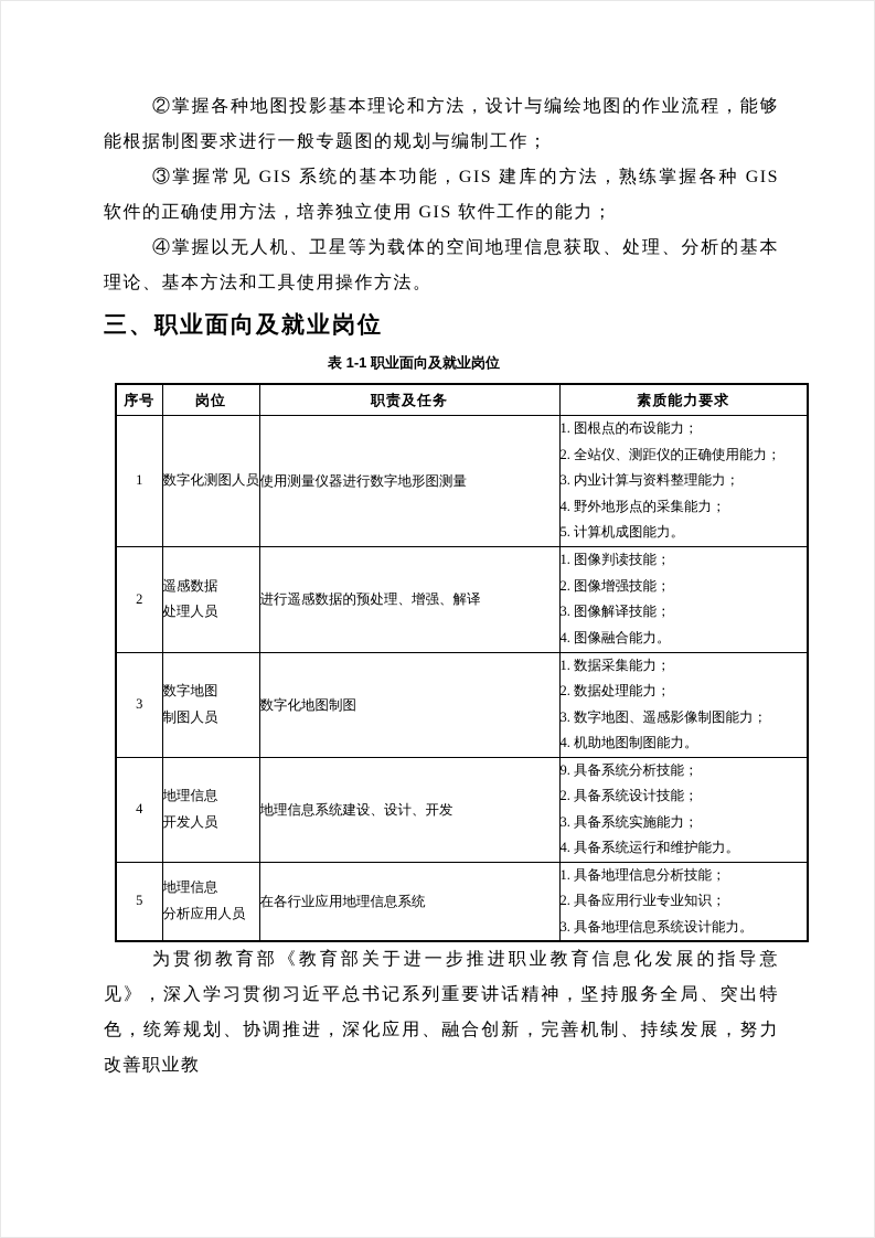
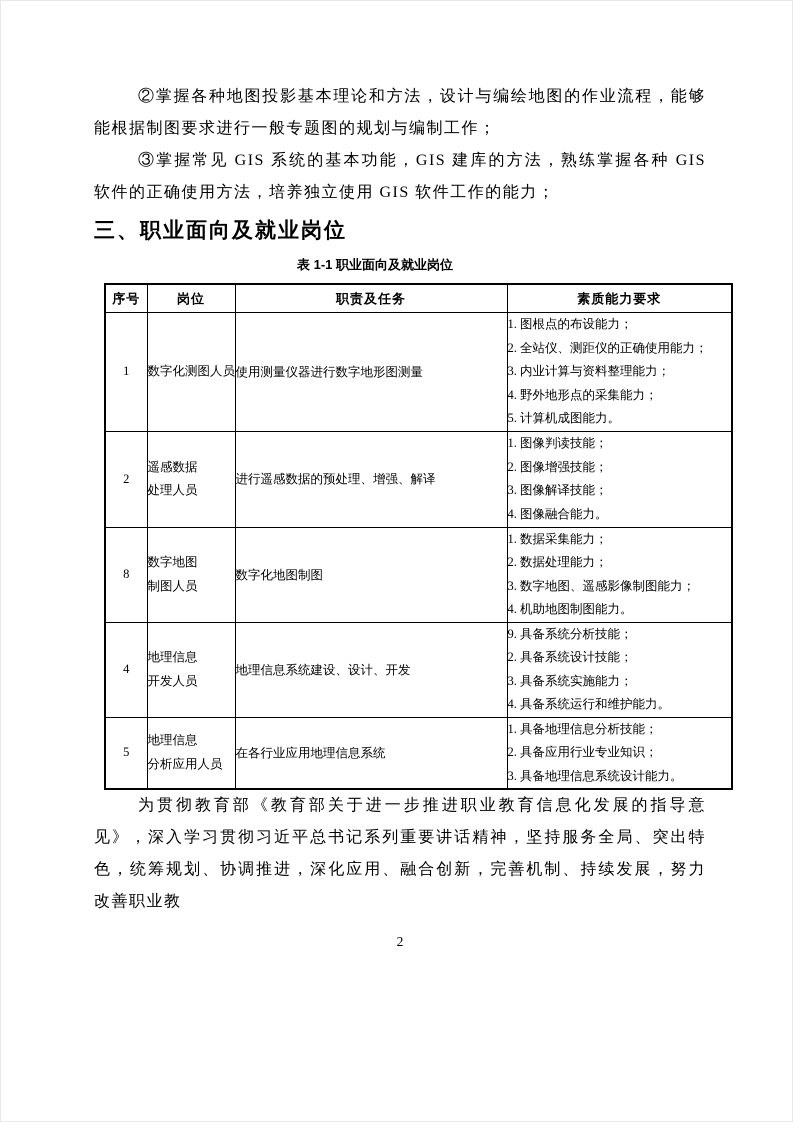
  ②掌握各种地图投影基本理论和方法，设计与编绘地图的作业流程，能够能根据制图要求进行一般专题图的规划与编制工作；
  ③掌握常见 GIS 系统的基本功能，GIS 建库的方法，熟练掌握各种 GIS 软件的正确使用方法，培养独立使用 GIS 软件工作的能力；
- ④掌握以无人机、卫星等为载体的空间地理信息获取、处理、分析的基本理论、基本方法和工具使用操作方法。
  三、职业面向及就业岗位
  表 1-1 职业面向及就业岗位
  序号	岗位	职责及任务	素质能力要求
  1	数字化测图人员	使用测量仪器进行数字地形图测量	1. 图根点的布设能力； 2. 全站仪、测距仪的正确使用能力； 3. 内业计算与资料整理能力； 4. 野外地形点的采集能力； 5. 计算机成图能力。
  2	遥感数据 处理人员	进行遥感数据的预处理、增强、解译	1. 图像判读技能； 2. 图像增强技能； 3. 图像解译技能； 4. 图像融合能力。
- 3	数字地图 制图人员	数字化地图制图	1. 数据采集能力； 2. 数据处理能力； 3. 数字地图、遥感影像制图能力； 4. 机助地图制图能力。
+ 8	数字地图 制图人员	数字化地图制图	1. 数据采集能力； 2. 数据处理能力； 3. 数字地图、遥感影像制图能力； 4. 机助地图制图能力。
  4	地理信息 开发人员	地理信息系统建设、设计、开发	9. 具备系统分析技能； 2. 具备系统设计技能； 3. 具备系统实施能力； 4. 具备系统运行和维护能力。
  5	地理信息 分析应用人员	在各行业应用地理信息系统	1. 具备地理信息分析技能； 2. 具备应用行业专业知识； 3. 具备地理信息系统设计能力。
  为贯彻教育部《教育部关于进一步推进职业教育信息化发展的指导意见》，深入学习贯彻习近平总书记系列重要讲话精神，坚持服务全局、突出特色，统筹规划、协调推进，深化应用、融合创新，完善机制、持续发展，努力改善职业教
+ 2
